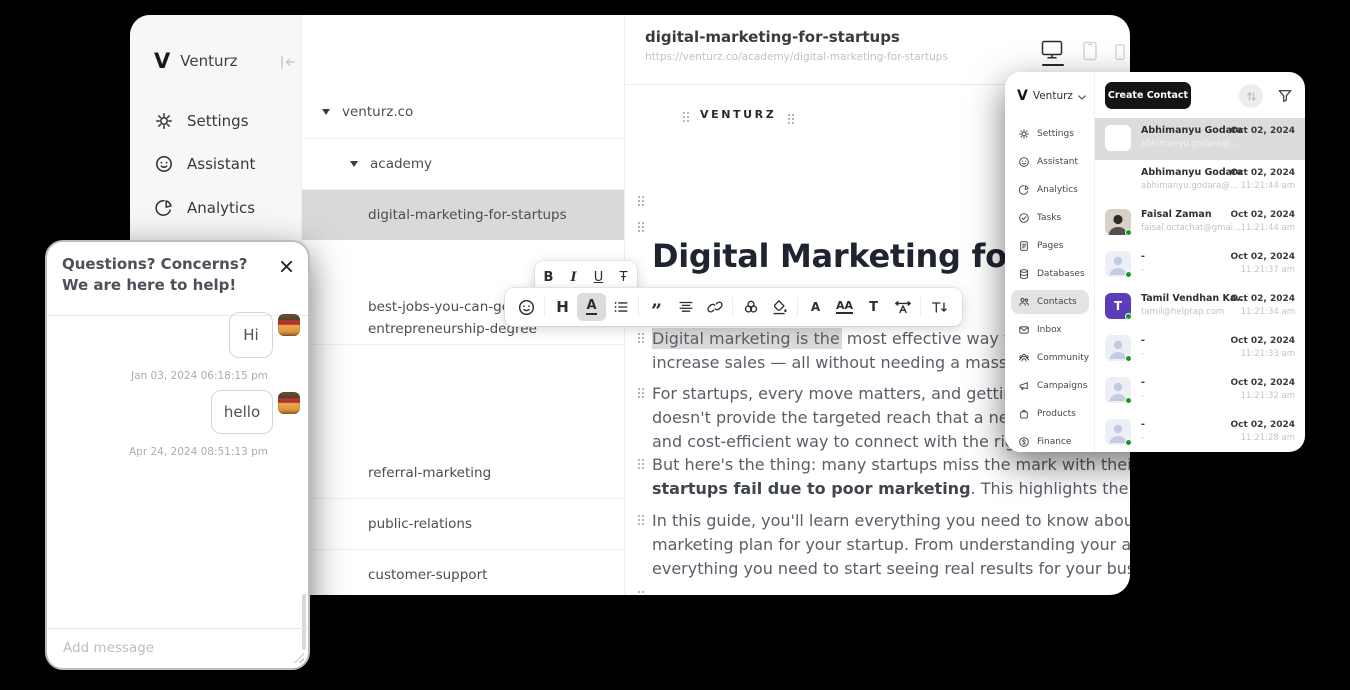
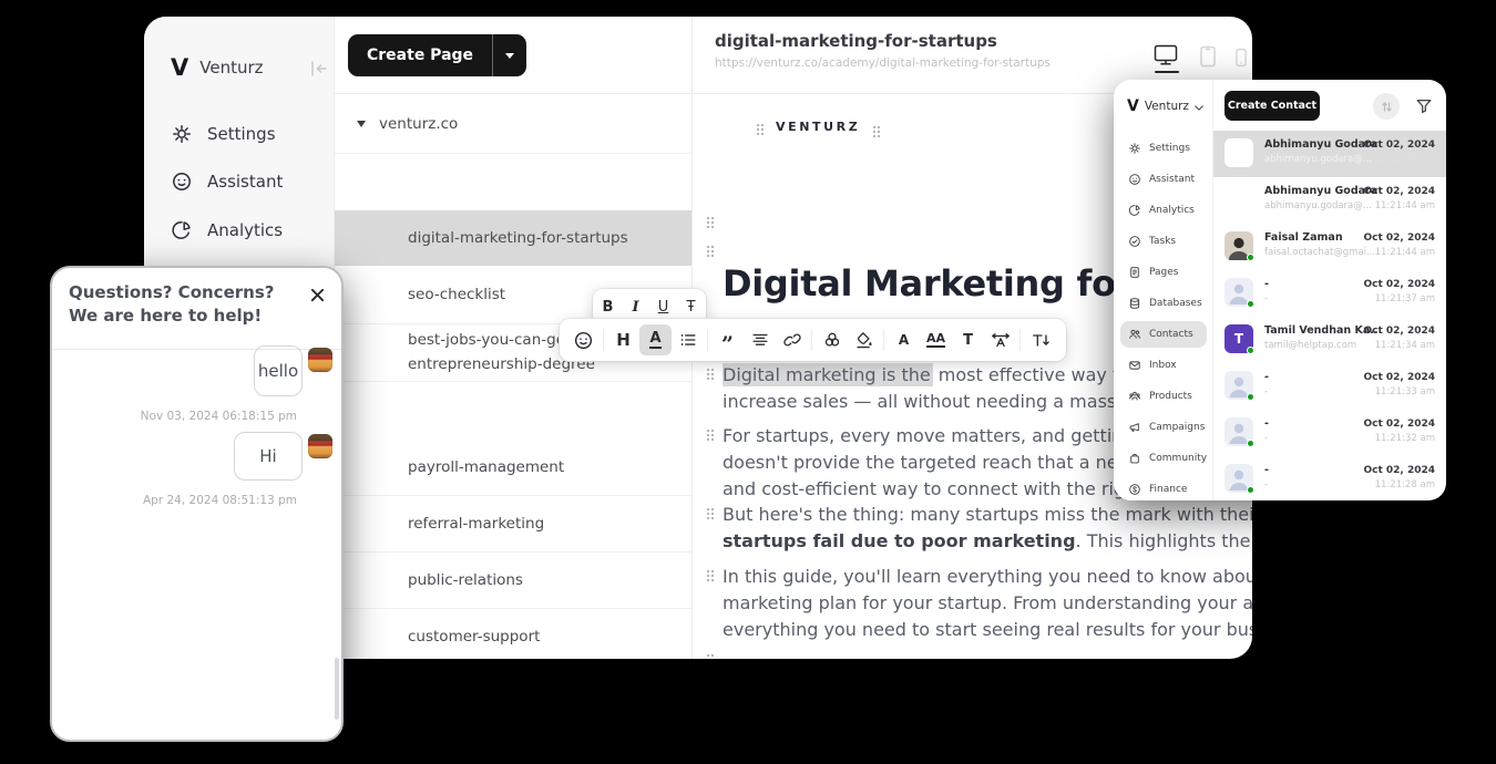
  V
  Venturz
  Settings
  Assistant
  Analytics
+ Create Page
  venturz.co
- academy
  digital-marketing-for-startups
+ seo-checklist
  best-jobs-you-can-g
  entrepreneurship-degree
+ payroll-management
  referral-marketing
  public-relations
  customer-support
  digital-marketing-for-startups
  https://venturz.co/academy/digital-marketing-for-startups
  VENTURZ
  Digital marketing is the most effective way
  increase sales — all without needing a mass
  For startups, every move matters, and getti
  doesn't provide the targeted reach that a ne
  and cost-efficient way to connect with the ri
  But here's the thing: many startups miss the mark with thei
  startups fail due to poor marketing. This highlights the
  In this guide, you'll learn everything you need to know abou
  marketing plan for your startup. From understanding your a
  everything you need to start seeing real results for your bu
  B
  I
  U
  Ŧ
  H
  A
  ”
  A
  AA
  T
  V
  Venturz
  Settings
  Assistant
  Analytics
  Tasks
  Pages
  Databases
  Contacts
  Inbox
- Community
+ Products
  Campaigns
- Products
+ Community
  Finance
  Create Contact
  Abhimanyu Godara
  Oct 02, 2024
  Abhimanyu Godara
  abhimanyu.godara@...
  Oct 02, 2024
  11:21:44 am
  Faisal Zaman
  faisal.octachat@gmai...
  Oct 02, 2024
  11:21:44 am
  -
  -
  Oct 02, 2024
  11:21:37 am
  T
  Tamil Vendhan Ka...
  tamil@helptap.com
  Oct 02, 2024
  11:21:34 am
  -
  -
  Oct 02, 2024
  11:21:33 am
  -
  -
  Oct 02, 2024
  11:21:32 am
  -
  -
  Oct 02, 2024
  11:21:28 am
  Questions? Concerns? We are here to help!
- Hi
+ hello
- Jan 03, 2024 06:18:15 pm
+ Nov 03, 2024 06:18:15 pm
- hello
+ Hi
  Apr 24, 2024 08:51:13 pm
- Add message
